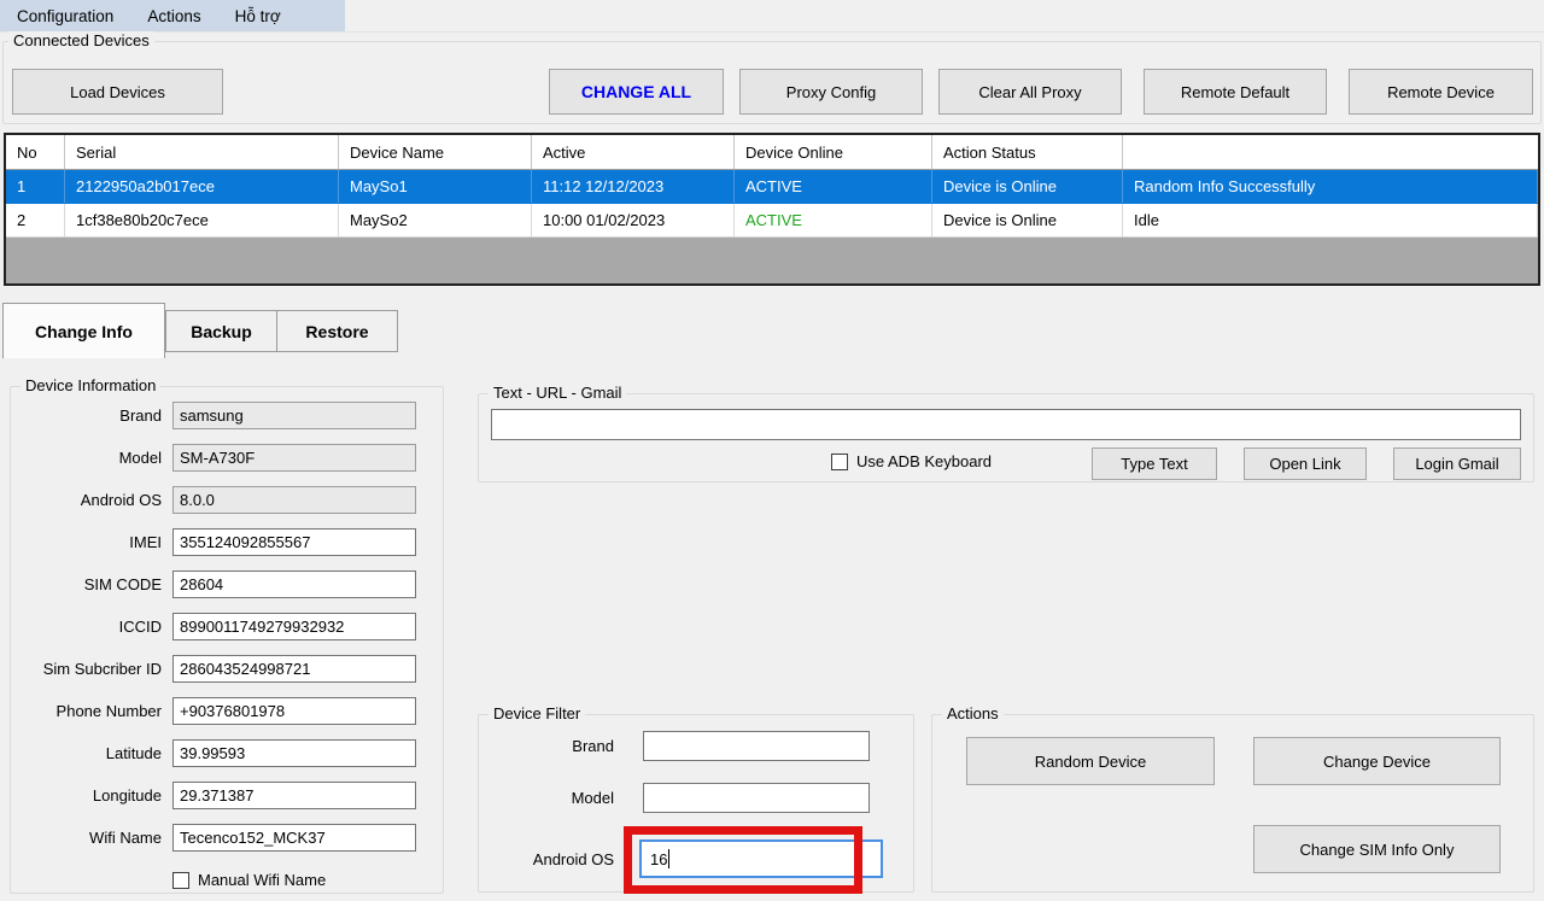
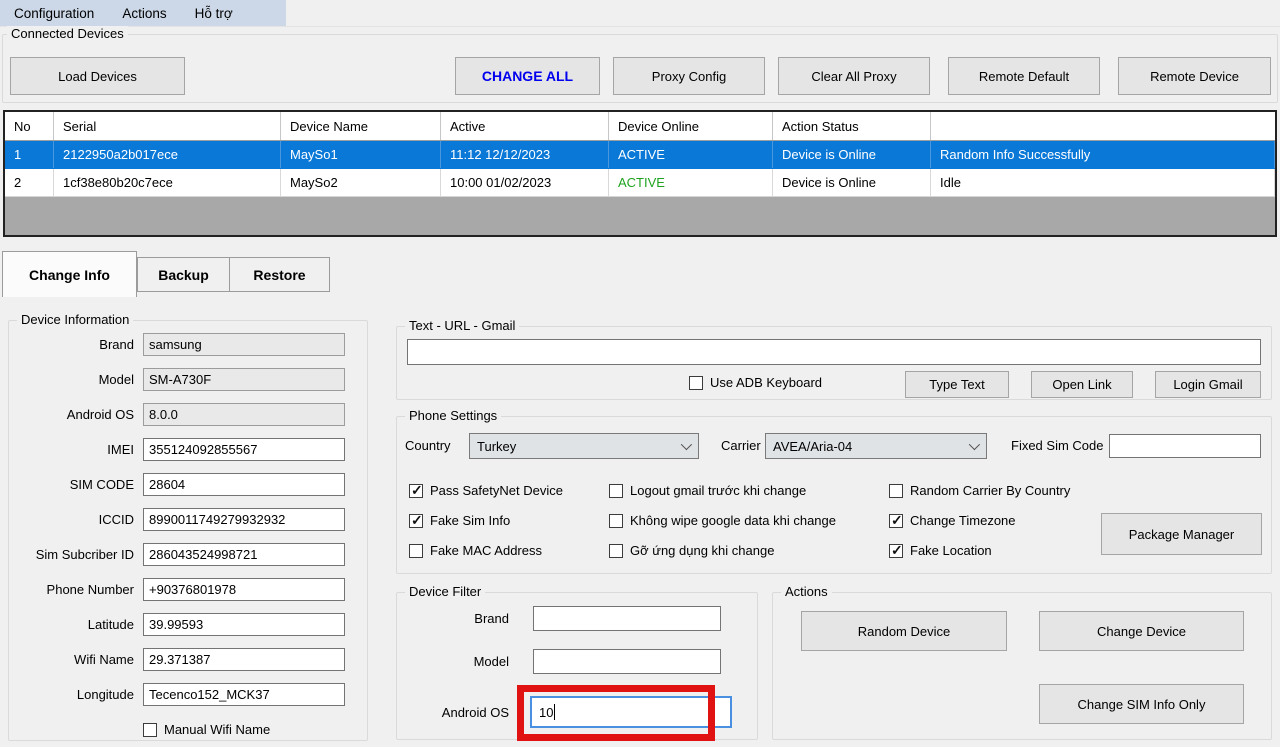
  Configuration
  Actions
  Hỗ trợ
  Connected Devices
  Load Devices
  CHANGE ALL
  Proxy Config
  Clear All Proxy
  Remote Default
  Remote Device
  No
  Serial
  Device Name
  Active
  Device Online
  Action Status
  1
  2122950a2b017ece
  MaySo1
  11:12 12/12/2023
  ACTIVE
  Device is Online
  Random Info Successfully
  2
  1cf38e80b20c7ece
  MaySo2
  10:00 01/02/2023
  ACTIVE
  Device is Online
  Idle
  Change Info
  Backup
  Restore
  Device Information
  Brand
  samsung
  Model
  SM-A730F
  Android OS
  8.0.0
  IMEI
  355124092855567
  SIM CODE
  28604
  ICCID
  8990011749279932932
  Sim Subcriber ID
  286043524998721
  Phone Number
  +90376801978
  Latitude
  39.99593
- Longitude
+ Wifi Name
  29.371387
- Wifi Name
+ Longitude
  Tecenco152_MCK37
  Manual Wifi Name
  Text - URL - Gmail
  Use ADB Keyboard
  Type Text
  Open Link
  Login Gmail
+ Phone Settings
+ Country
+ Turkey
+ Carrier
+ AVEA/Aria-04
+ Fixed Sim Code
+ Pass SafetyNet Device
+ Logout gmail trước khi change
+ Random Carrier By Country
+ Fake Sim Info
+ Không wipe google data khi change
+ Change Timezone
+ Fake MAC Address
+ Gỡ ứng dụng khi change
+ Fake Location
+ Package Manager
  Device Filter
  Brand
  Model
  Android OS
- 16
+ 10
  Actions
  Random Device
  Change Device
  Change SIM Info Only
